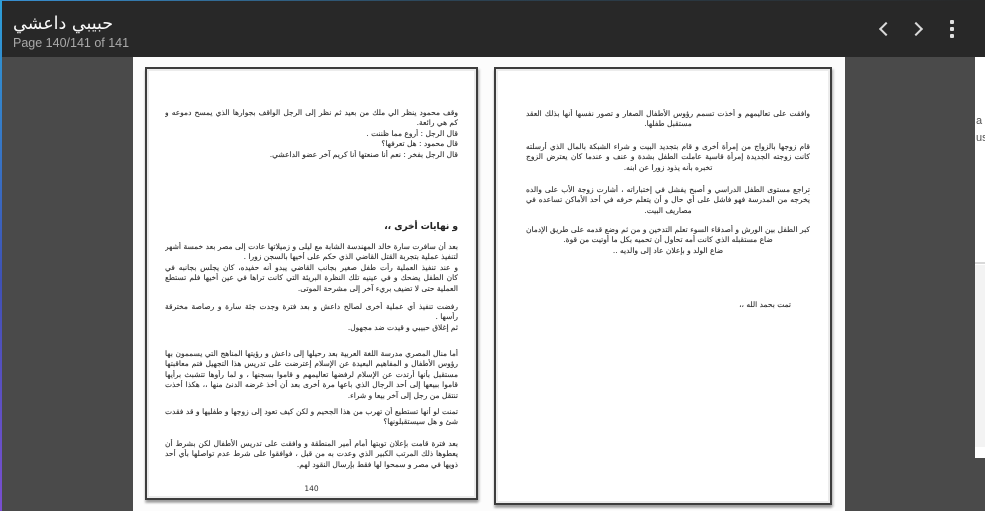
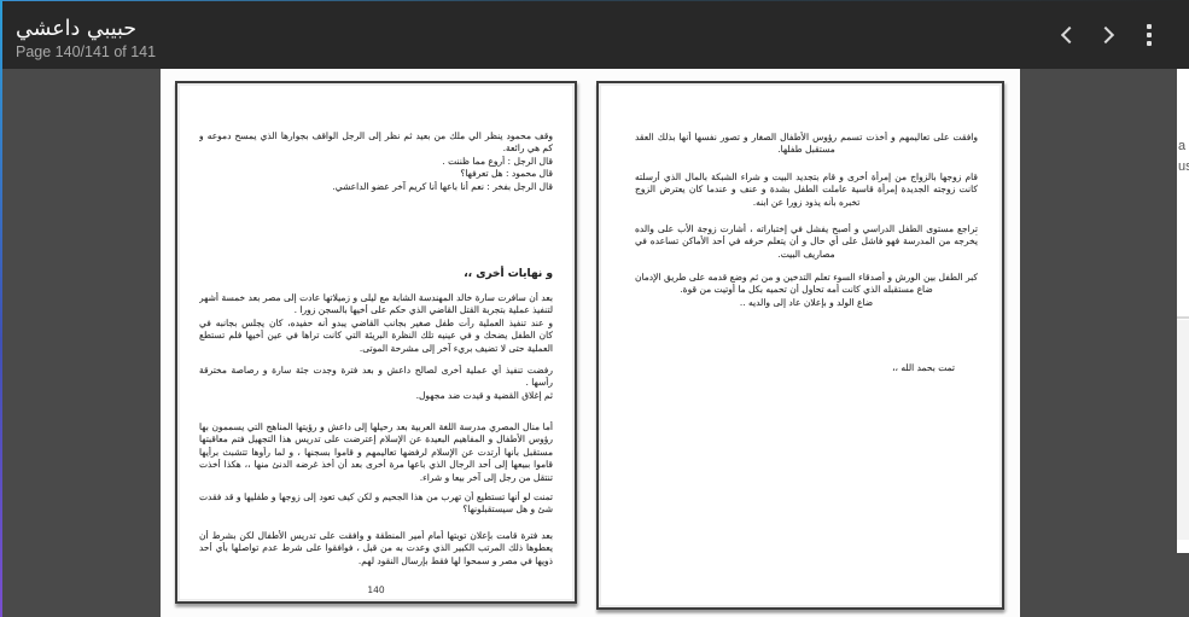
  حبيبي داعشي
  Page 140/141 of 141
  وقف محمود ينظر الي ملك من بعيد ثم نظر إلى الرجل الواقف بجوارها الذي يمسح دموعه و
  كم هي رائعة.
  قال الرجل : أروع مما ظننت .
  قال محمود : هل تعرفها؟
- قال الرجل بفخر : نعم أنا صنعتها أنا كريم آخر عضو الداعشي.
+ قال الرجل بفخر : نعم أنا باعها أنا كريم آخر عضو الداعشي.
  و نهايات أخرى ،،
  بعد أن سافرت سارة خالد المهندسة الشابة مع ليلى و زميلاتها عادت إلى مصر بعد خمسة أشهر
  لتنفيذ عملية بتجربة القتل القاضي الذي حكم على أخيها بالسجن زورا .
  و عند تنفيذ العملية رأت طفل صغير بجانب القاضي يبدو أنه حفيده، كان يجلس بجانبه في
  كان الطفل يضحك و في عينيه تلك النظرة البريئة التي كانت تراها في عين أخيها فلم تستطع
  العملية حتى لا تضيف بريء آخر إلى مشرحة الموتى.
  رفضت تنفيذ أي عملية أخرى لصالح داعش و بعد فترة وجدت جثة سارة و رصاصة مخترقة
  رأسها .
- ثم إغلاق حبيبي و قيدت ضد مجهول.
+ ثم إغلاق القضية و قيدت ضد مجهول.
  أما منال المصري مدرسة اللغة العربية بعد رحيلها إلى داعش و رؤيتها المناهج التي يسممون بها
  رؤوس الأطفال و المفاهيم البعيدة عن الإسلام إعترضت على تدريس هذا التجهيل فتم معاقبتها
  مستقبل بأنها أرتدت عن الإسلام لرفضها تعاليمهم و قاموا بسجنها ، و لما رأوها تتشبث برأيها
  قاموا ببيعها إلى أحد الرجال الذي باعها مرة أخرى بعد أن أخذ غرضه الدنئ منها ،، هكذا أخذت
  تنتقل من رجل إلى آخر بيعا و شراء.
  تمنت لو أنها تستطيع أن تهرب من هذا الجحيم و لكن كيف تعود إلى زوجها و طفليها و قد فقدت
  شئ و هل سيستقبلونها؟
  بعد فترة قامت بإعلان توبتها أمام أمير المنطقة و وافقت على تدريس الأطفال لكن بشرط أن
  يعطوها ذلك المرتب الكبير الذي وعدت به من قبل ، فوافقوا على شرط عدم تواصلها بأي أحد
  ذويها في مصر و سمحوا لها فقط بإرسال النقود لهم.
  140
  وافقت على تعاليمهم و أخذت تسمم رؤوس الأطفال الصغار و تصور نفسها أنها بذلك العقد
  مستقبل طفلها.
  قام زوجها بالزواج من إمرأة أخرى و قام بتجديد البيت و شراء الشبكة بالمال الذي أرسلته
  كانت زوجته الجديدة إمرأة قاسية عاملت الطفل بشدة و عنف و عندما كان يعترض الزوج
  تخبره بأنه يذود زورا عن ابنه.
  تراجع مستوى الطفل الدراسي و أصبح يفشل في إختباراته ، أشارت زوجة الأب على والده
  يخرجه من المدرسة فهو فاشل على أي حال و أن يتعلم حرفه في أحد الأماكن تساعده في
  مصاريف البيت.
  كبر الطفل بين الورش و أصدقاء السوء تعلم التدخين و من ثم وضع قدمه على طريق الإدمان
  ضاع مستقبله الذي كانت أمه تحاول أن تحميه بكل ما أوتيت من قوة.
  ضاع الولد و بإعلان عاد إلى والديه ..
  تمت بحمد الله ،،
  a
